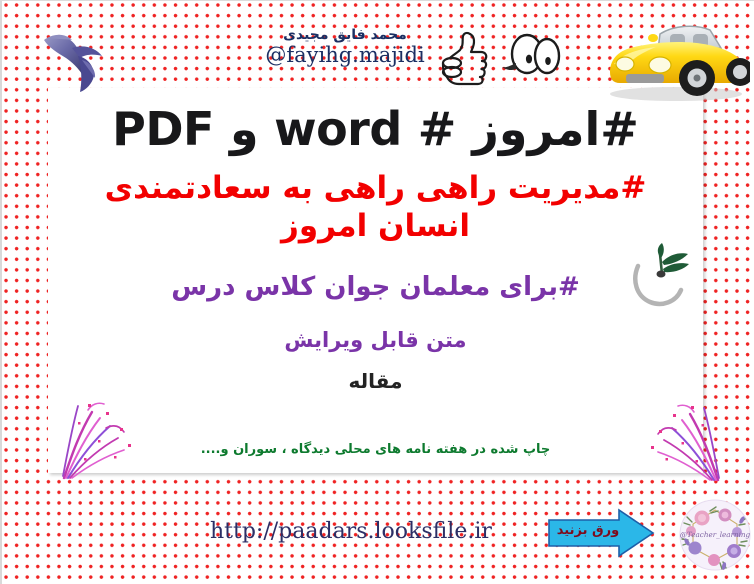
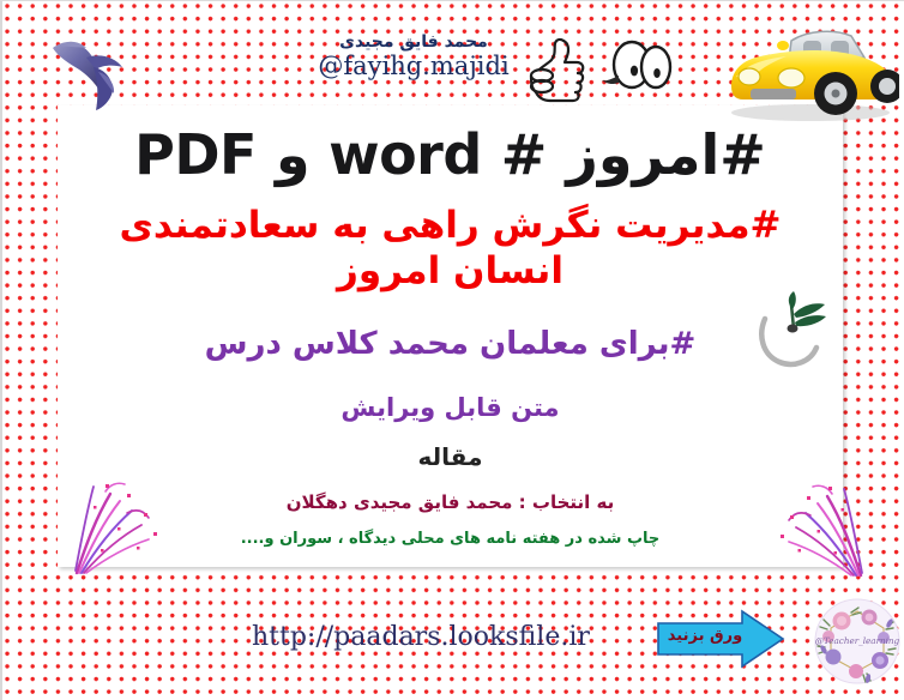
  محمد فایق مجیدی
  @fayihg.majidi
  #امروز # word و PDF
- #مدیریت راهی راهی به سعادتمندی انسان امروز
+ #مدیریت نگرش راهی به سعادتمندی انسان امروز
- #برای معلمان جوان کلاس درس
+ #برای معلمان محمد کلاس درس
  متن قابل ویرایش
  مقاله
+ به انتخاب : محمد فایق مجیدی دهگلان
  چاپ شده در هفته نامه های محلی دیدگاه ، سوران و....
  http://paadars.looksfile.ir
  ورق بزنید
  @Teacher_learning
